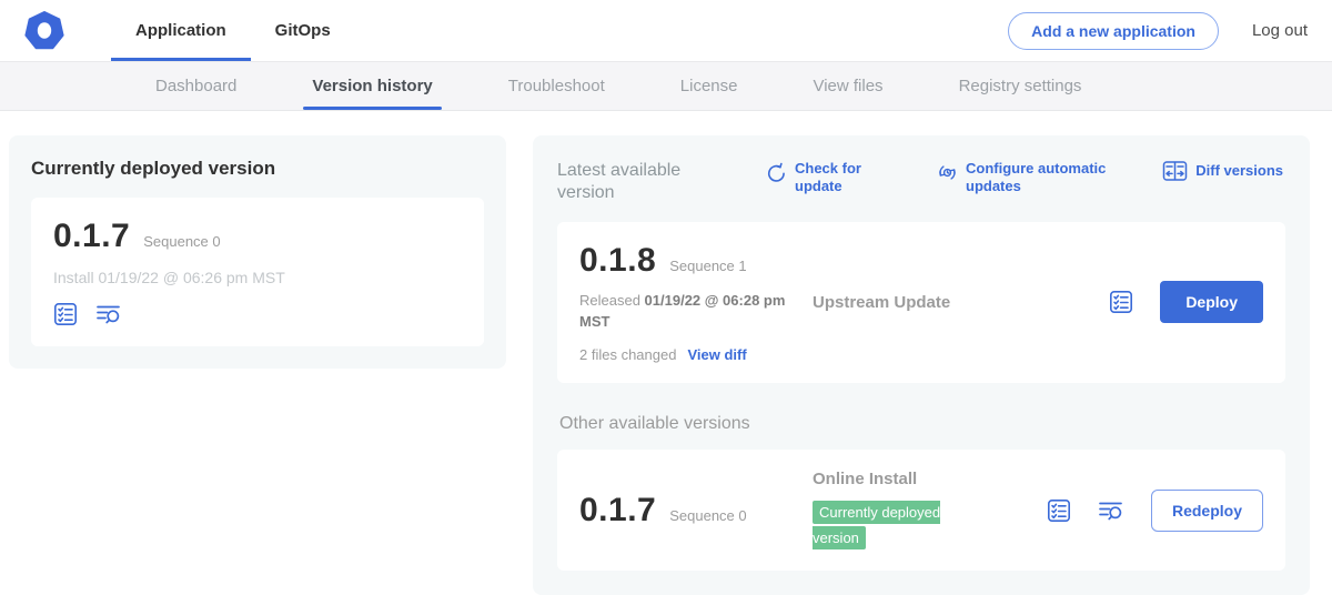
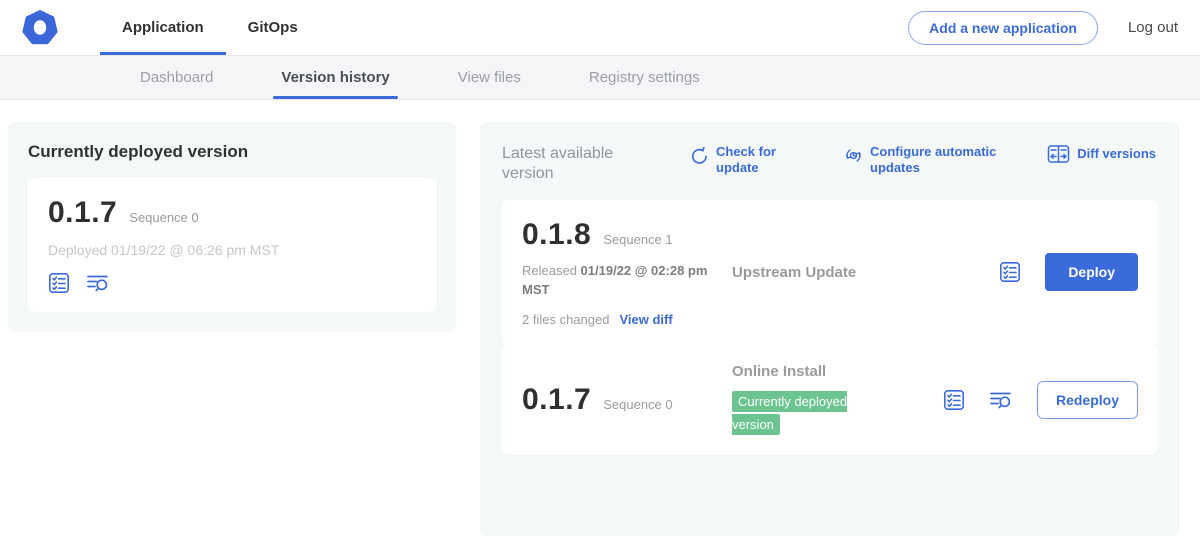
  Application
  GitOps
  Add a new application
  Log out
  Dashboard
  Version history
- Troubleshoot
- License
  View files
  Registry settings
  Currently deployed version
  0.1.7
  Sequence 0
- Install 01/19/22 @ 06:26 pm MST
+ Deployed 01/19/22 @ 06:26 pm MST
  Latest available version
  Check for update
  Configure automatic updates
  Diff versions
  0.1.8
  Sequence 1
- Released 01/19/22 @ 06:28 pm MST
+ Released 01/19/22 @ 02:28 pm MST
  2 files changed
  View diff
  Upstream Update
  Deploy
- Other available versions
  0.1.7
  Sequence 0
  Online Install
  Currently deployed version
  Redeploy
